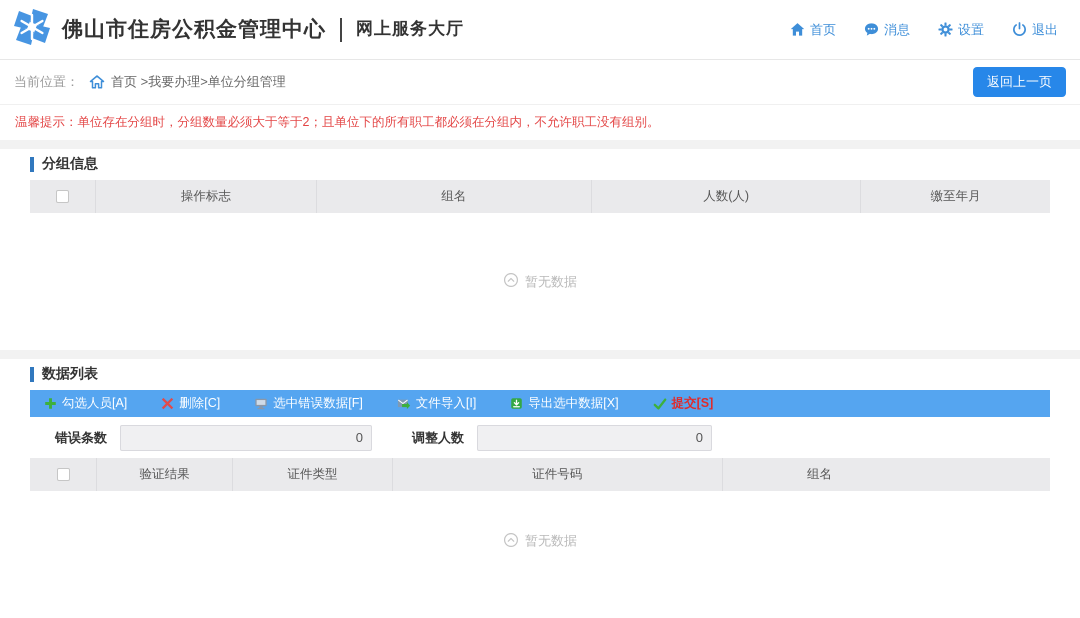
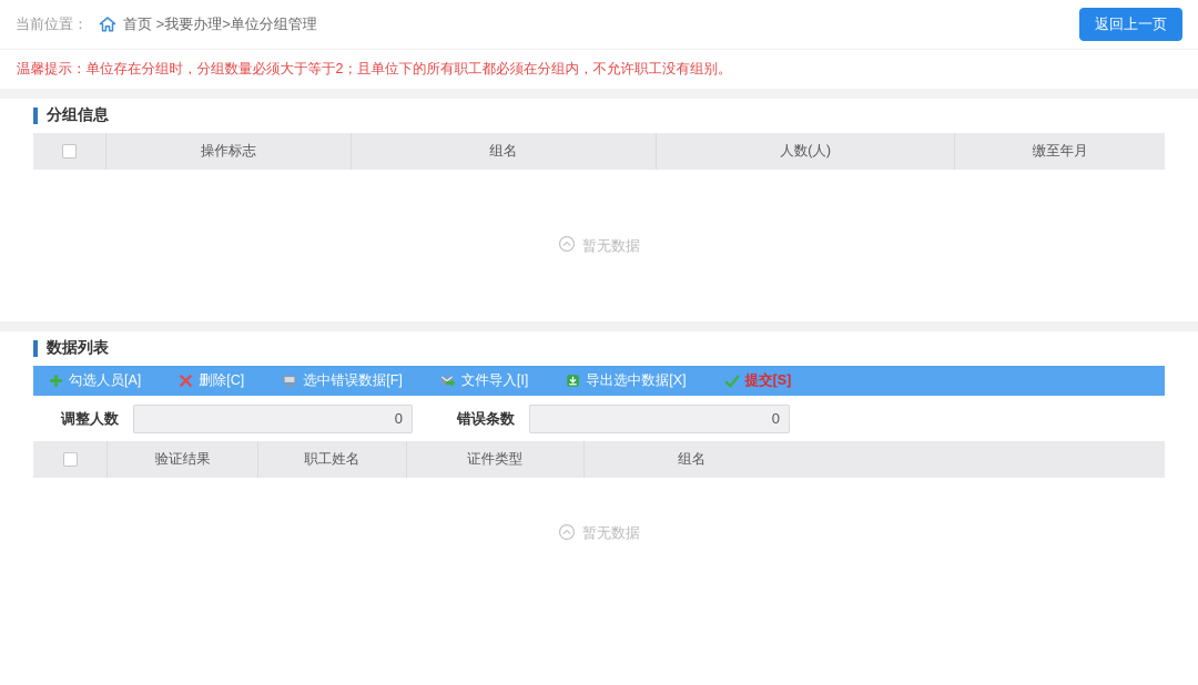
- 佛山市住房公积金管理中心
- 网上服务大厅
- 首页
- 消息
- 设置
- 退出
  当前位置：
  首页 >我要办理>单位分组管理
  返回上一页
  温馨提示：单位存在分组时，分组数量必须大于等于2；且单位下的所有职工都必须在分组内，不允许职工没有组别。
  分组信息
  操作标志
  组名
  人数(人)
  缴至年月
  暂无数据
  数据列表
  勾选人员[A]
  删除[C]
  选中错误数据[F]
  文件导入[I]
  导出选中数据[X]
  提交[S]
- 错误条数
+ 调整人数
  0
- 调整人数
+ 错误条数
  0
  验证结果
+ 职工姓名
  证件类型
- 证件号码
  组名
  暂无数据
